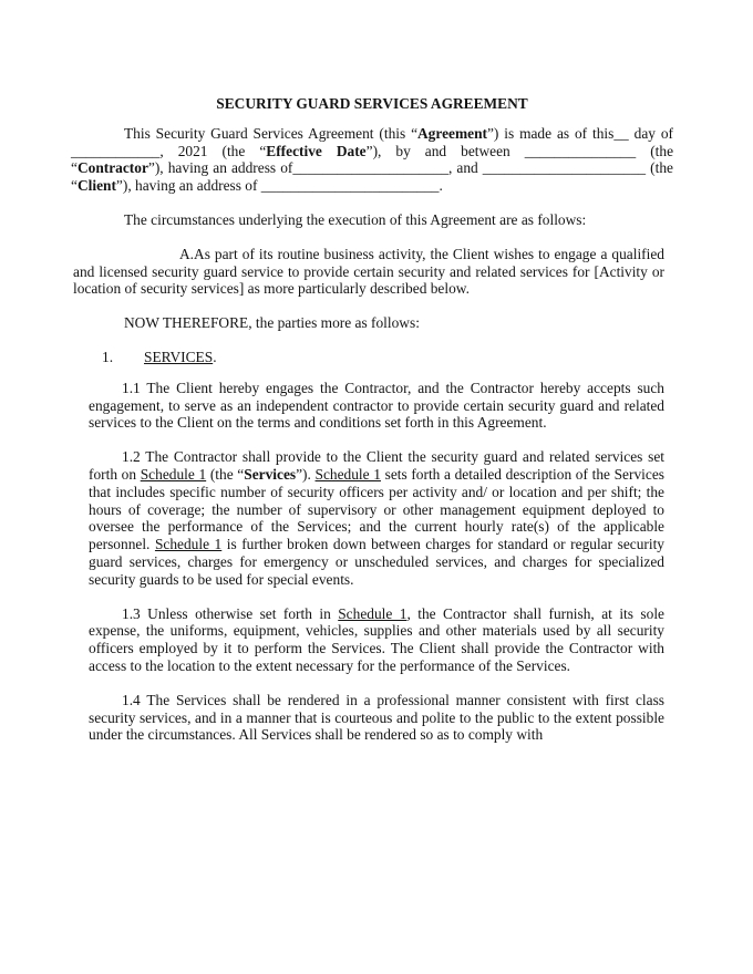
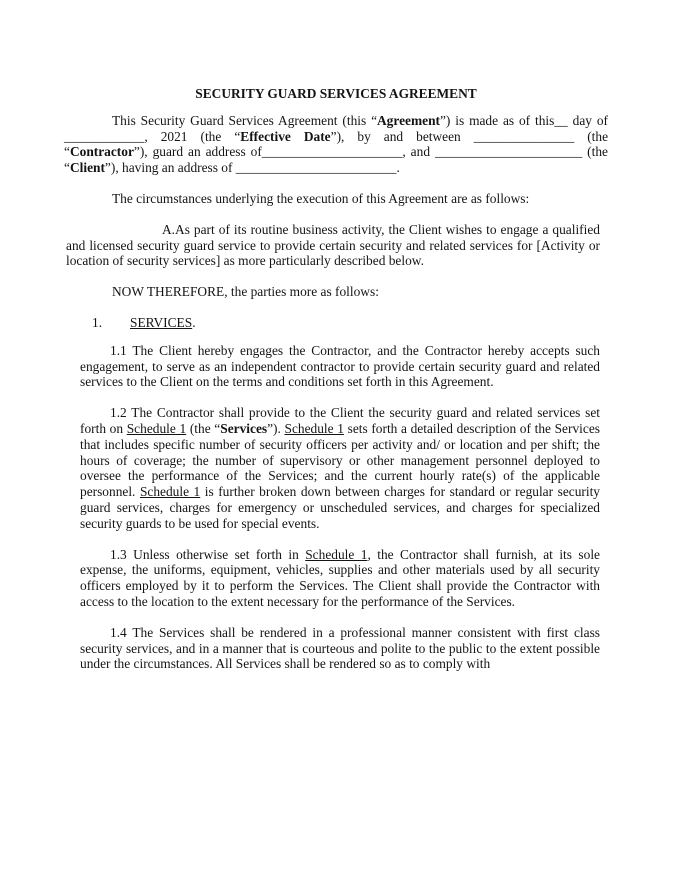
  SECURITY GUARD SERVICES AGREEMENT
- This Security Guard Services Agreement (this “Agreement”) is made as of this__ day of ____________, 2021 (the “Effective Date”), by and between _______________ (the “Contractor”), having an address of_____________________, and ______________________ (the “Client”), having an address of ________________________.
+ This Security Guard Services Agreement (this “Agreement”) is made as of this__ day of ____________, 2021 (the “Effective Date”), by and between _______________ (the “Contractor”), guard an address of_____________________, and ______________________ (the “Client”), having an address of ________________________.
  The circumstances underlying the execution of this Agreement are as follows:
  A.As part of its routine business activity, the Client wishes to engage a qualified and licensed security guard service to provide certain security and related services for [Activity or location of security services] as more particularly described below.
  NOW THEREFORE, the parties more as follows:
  1. SERVICES.
  1.1 The Client hereby engages the Contractor, and the Contractor hereby accepts such engagement, to serve as an independent contractor to provide certain security guard and related services to the Client on the terms and conditions set forth in this Agreement.
- 1.2 The Contractor shall provide to the Client the security guard and related services set forth on Schedule 1 (the “Services”). Schedule 1 sets forth a detailed description of the Services that includes specific number of security officers per activity and/ or location and per shift; the hours of coverage; the number of supervisory or other management equipment deployed to oversee the performance of the Services; and the current hourly rate(s) of the applicable personnel. Schedule 1 is further broken down between charges for standard or regular security guard services, charges for emergency or unscheduled services, and charges for specialized security guards to be used for special events.
+ 1.2 The Contractor shall provide to the Client the security guard and related services set forth on Schedule 1 (the “Services”). Schedule 1 sets forth a detailed description of the Services that includes specific number of security officers per activity and/ or location and per shift; the hours of coverage; the number of supervisory or other management personnel deployed to oversee the performance of the Services; and the current hourly rate(s) of the applicable personnel. Schedule 1 is further broken down between charges for standard or regular security guard services, charges for emergency or unscheduled services, and charges for specialized security guards to be used for special events.
  1.3 Unless otherwise set forth in Schedule 1, the Contractor shall furnish, at its sole expense, the uniforms, equipment, vehicles, supplies and other materials used by all security officers employed by it to perform the Services. The Client shall provide the Contractor with access to the location to the extent necessary for the performance of the Services.
  1.4 The Services shall be rendered in a professional manner consistent with first class security services, and in a manner that is courteous and polite to the public to the extent possible under the circumstances. All Services shall be rendered so as to comply with
